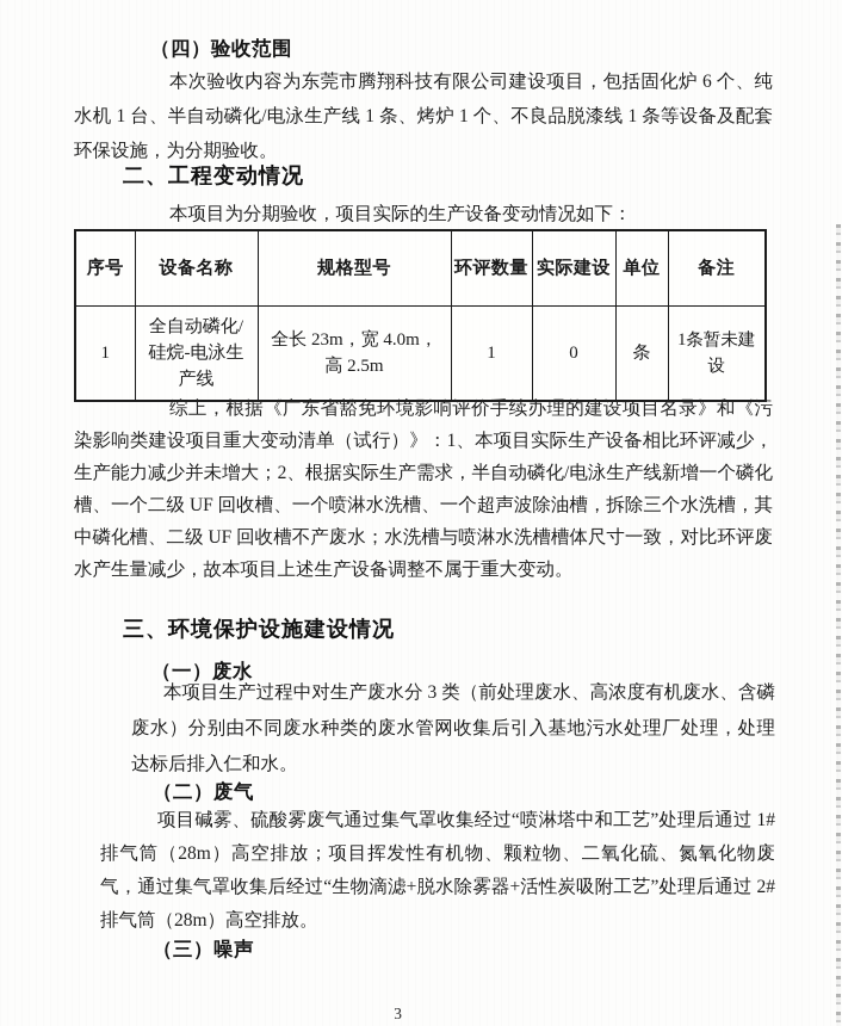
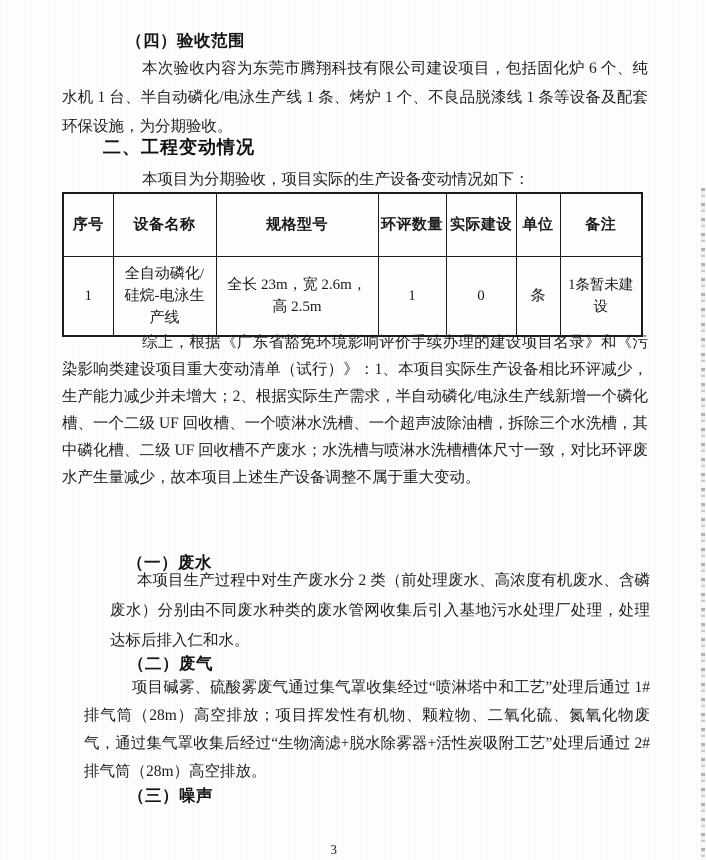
  （四）验收范围
  本次验收内容为东莞市腾翔科技有限公司建设项目，包括固化炉 6 个、纯水机 1 台、半自动磷化/电泳生产线 1 条、烤炉 1 个、不良品脱漆线 1 条等设备及配套环保设施，为分期验收。
  二、工程变动情况
  本项目为分期验收，项目实际的生产设备变动情况如下：
  序号	设备名称	规格型号	环评数量	实际建设	单位	备注
- 1	全自动磷化/硅烷-电泳生产线	全长 23m，宽 4.0m，高 2.5m	1	0	条	1条暂未建设
+ 1	全自动磷化/硅烷-电泳生产线	全长 23m，宽 2.6m，高 2.5m	1	0	条	1条暂未建设
  综上，根据《广东省豁免环境影响评价手续办理的建设项目名录》和《污染影响类建设项目重大变动清单（试行）》：1、本项目实际生产设备相比环评减少，生产能力减少并未增大；2、根据实际生产需求，半自动磷化/电泳生产线新增一个磷化槽、一个二级 UF 回收槽、一个喷淋水洗槽、一个超声波除油槽，拆除三个水洗槽，其中磷化槽、二级 UF 回收槽不产废水；水洗槽与喷淋水洗槽槽体尺寸一致，对比环评废水产生量减少，故本项目上述生产设备调整不属于重大变动。
- 三、环境保护设施建设情况
  （一）废水
- 本项目生产过程中对生产废水分 3 类（前处理废水、高浓度有机废水、含磷废水）分别由不同废水种类的废水管网收集后引入基地污水处理厂处理，处理达标后排入仁和水。
+ 本项目生产过程中对生产废水分 2 类（前处理废水、高浓度有机废水、含磷废水）分别由不同废水种类的废水管网收集后引入基地污水处理厂处理，处理达标后排入仁和水。
  （二）废气
  项目碱雾、硫酸雾废气通过集气罩收集经过“喷淋塔中和工艺”处理后通过 1#排气筒（28m）高空排放；项目挥发性有机物、颗粒物、二氧化硫、氮氧化物废气，通过集气罩收集后经过“生物滴滤+脱水除雾器+活性炭吸附工艺”处理后通过 2#排气筒（28m）高空排放。
  （三）噪声
  3
